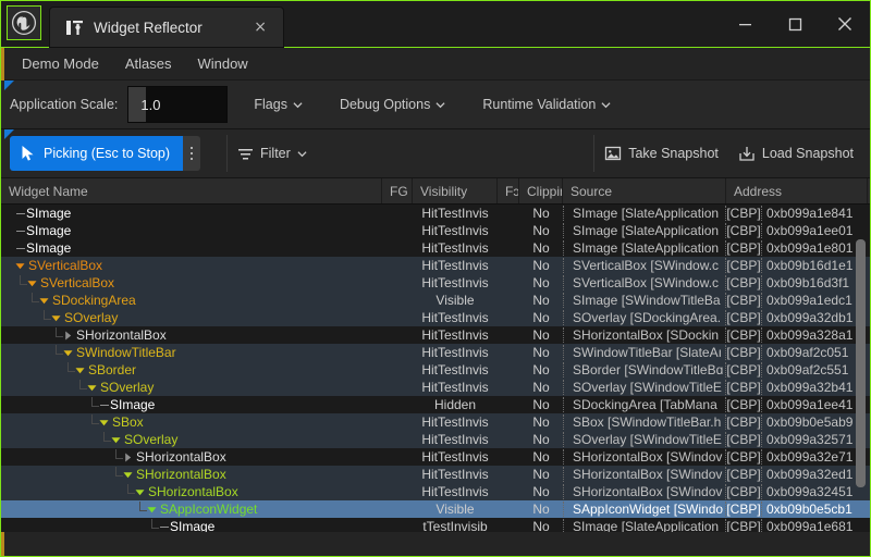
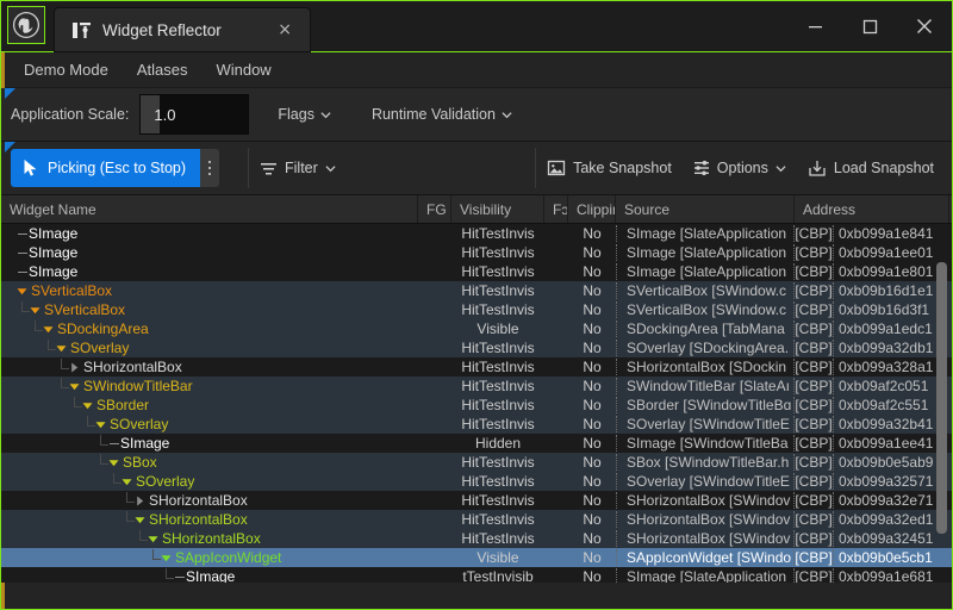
  Widget Reflector
  ×
  Demo Mode
  Atlases
  Window
  Application Scale:
  1.0
  Flags
- Debug Options
  Runtime Validation
  Picking (Esc to Stop)
  Filter
  Take Snapshot
+ Options
  Load Snapshot
  Widget Name
  FG
  Visibility
  Fɔ
  Clippi
  Source
  Address
  SImage
  HitTestInvis
  No
  SImage [SlateApplication
  [CBP]
  0xb099a1e841
  SImage
  HitTestInvis
  No
  SImage [SlateApplication
  [CBP]
  0xb099a1ee01
  SImage
  HitTestInvis
  No
  SImage [SlateApplication
  [CBP]
  0xb099a1e801
  SVerticalBox
  HitTestInvis
  No
  SVerticalBox [SWindow.c
  [CBP]
  0xb09b16d1e1
  SVerticalBox
  HitTestInvis
  No
  SVerticalBox [SWindow.c
  [CBP]
  0xb09b16d3f1
  SDockingArea
  Visible
  No
- SImage [SWindowTitleBa
+ SDockingArea [TabMana
  [CBP]
  0xb099a1edc1
  SOverlay
  HitTestInvis
  No
  SOverlay [SDockingArea.
  [CBP]
  0xb099a32db1
  SHorizontalBox
  HitTestInvis
  No
  SHorizontalBox [SDockin
  [CBP]
  0xb099a328a1
  SWindowTitleBar
  HitTestInvis
  No
  SWindowTitleBar [SlateAı
  [CBP]
  0xb09af2c051
  SBorder
  HitTestInvis
  No
  SBorder [SWindowTitleBɑ
  [CBP]
  0xb09af2c551
  SOverlay
  HitTestInvis
  No
  SOverlay [SWindowTitleE
  [CBP]
  0xb099a32b41
  SImage
  Hidden
  No
- SDockingArea [TabMana
+ SImage [SWindowTitleBa
  [CBP]
  0xb099a1ee41
  SBox
  HitTestInvis
  No
  SBox [SWindowTitleBar.h
  [CBP]
  0xb09b0e5ab9
  SOverlay
  HitTestInvis
  No
  SOverlay [SWindowTitleE
  [CBP]
  0xb099a32571
  SHorizontalBox
  HitTestInvis
  No
  SHorizontalBox [SWindov
  [CBP]
  0xb099a32e71
  SHorizontalBox
  HitTestInvis
  No
  SHorizontalBox [SWindov
  [CBP]
  0xb099a32ed1
  SHorizontalBox
  HitTestInvis
  No
  SHorizontalBox [SWindov
  [CBP]
  0xb099a32451
  SAppIconWidget
  Visible
  No
  SAppIconWidget [SWindo
  [CBP]
  0xb09b0e5cb1
  SImage
  tTestInvisib
  No
  SImage [SlateApplication
  [CBP]
  0xb099a1e681
